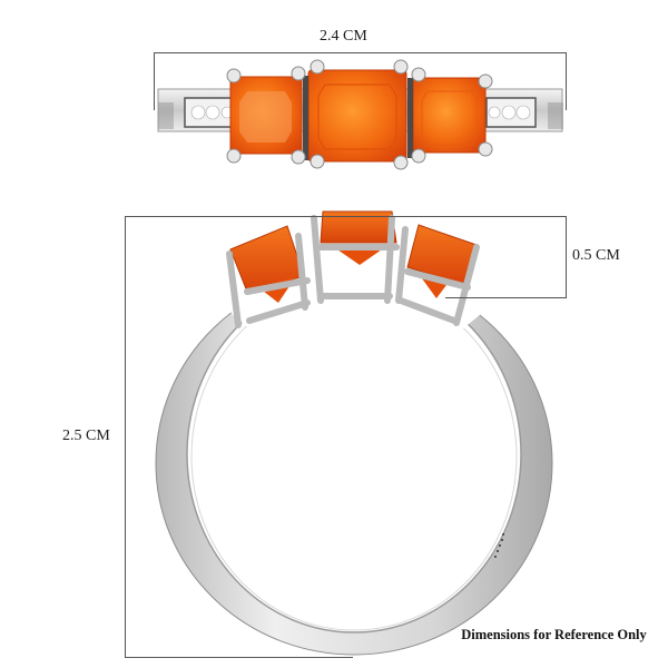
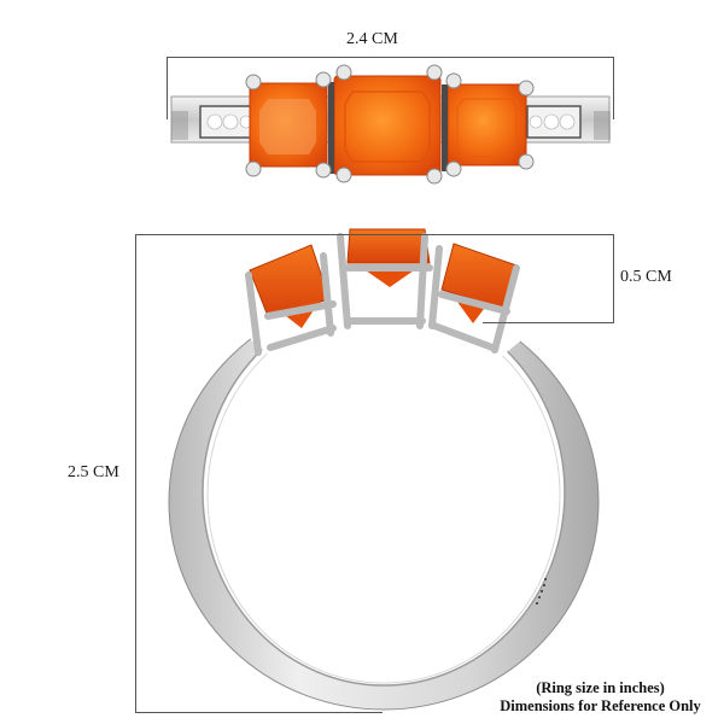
  2.4 CM
  0.5 CM
  2.5 CM
+ (Ring size in inches)
  Dimensions for Reference Only
